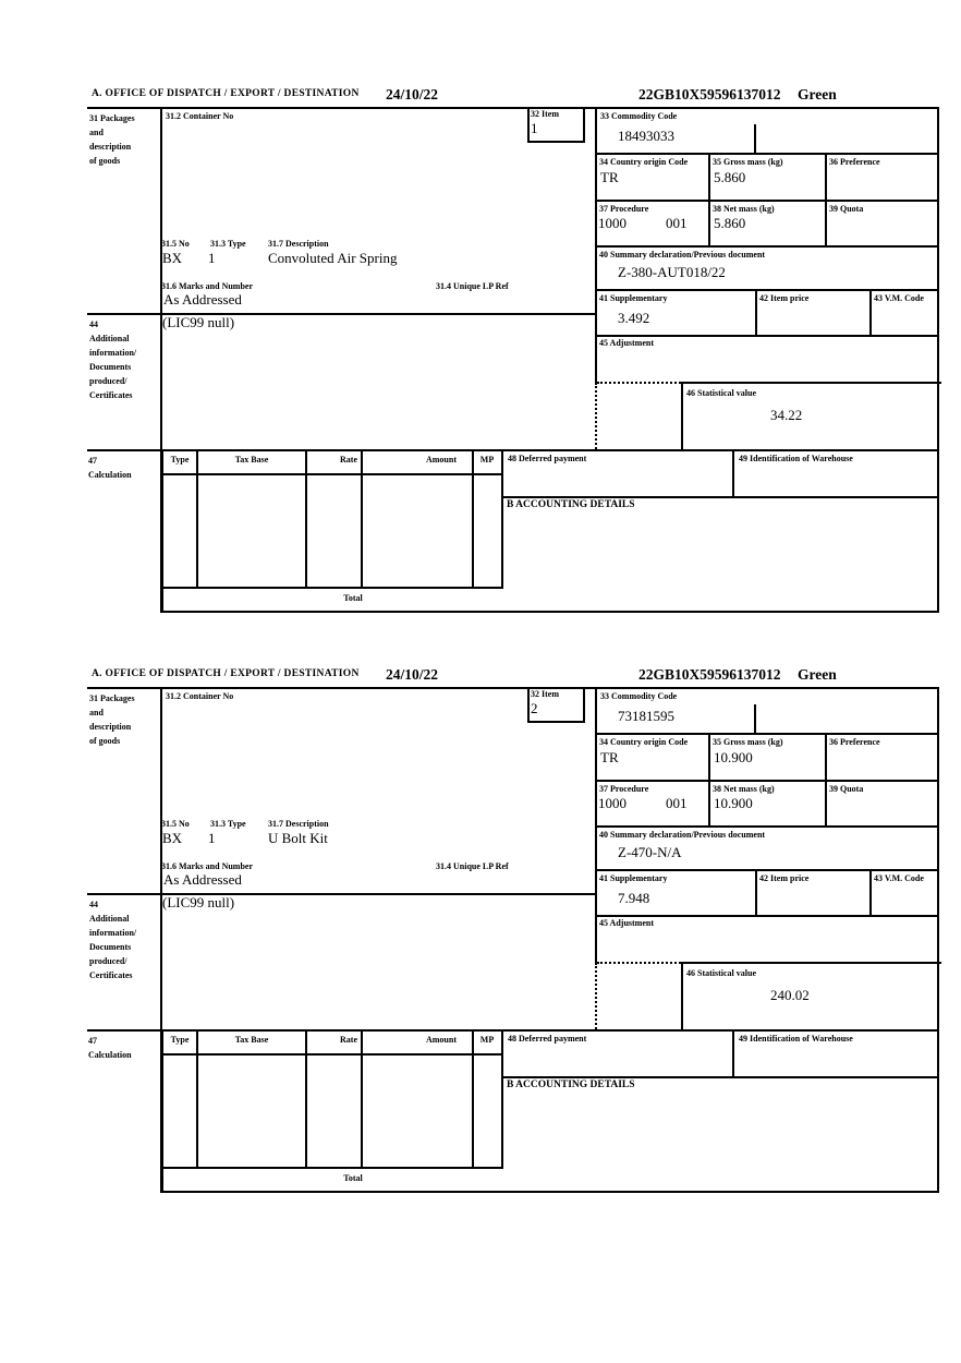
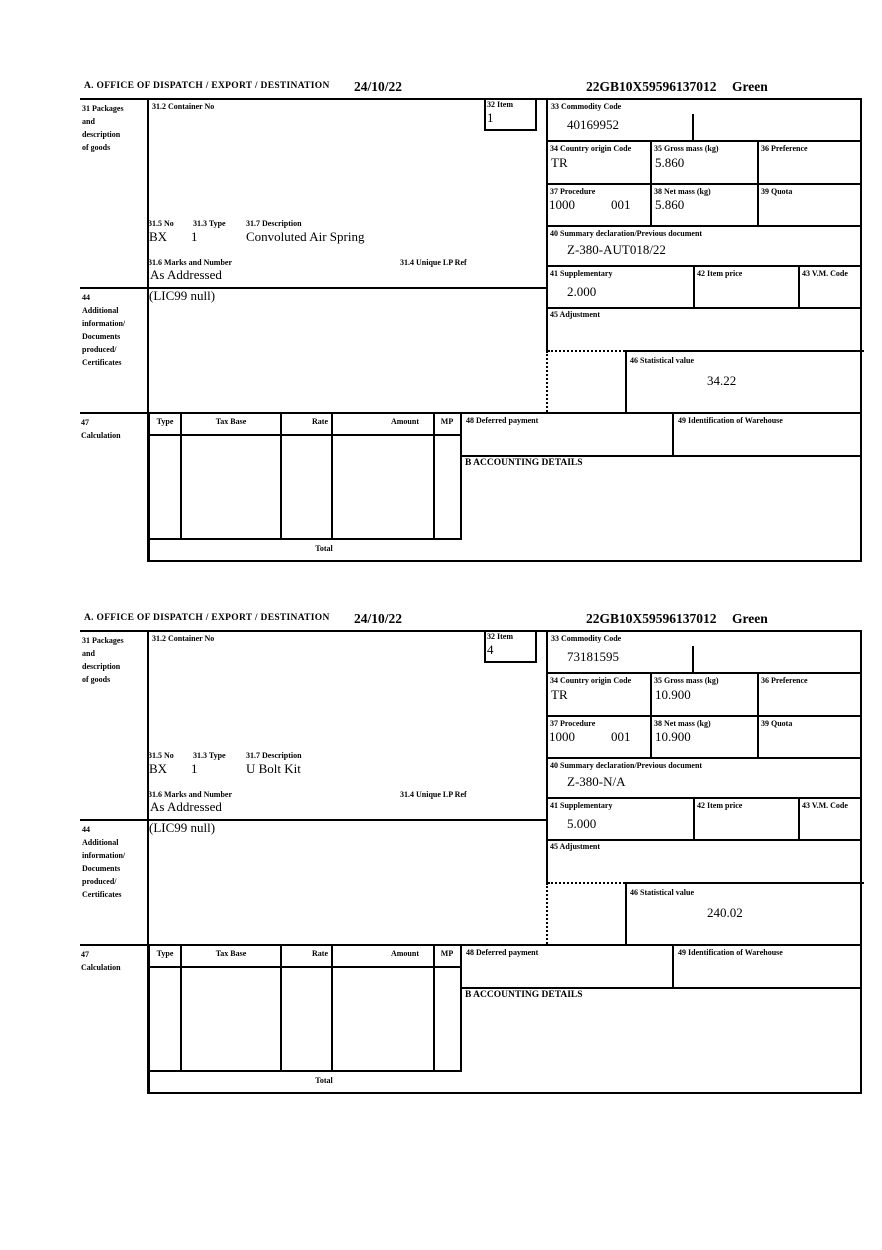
  A. OFFICE OF DISPATCH / EXPORT / DESTINATION
  24/10/22
  22GB10X59596137012
  Green
  31 Packages
  and
  description
  of goods
  44
  Additional
  information/
  Documents
  produced/
  Certificates
  47
  Calculation
  31.2 Container No
  31.5 No
  31.3 Type
  31.7 Description
  BX
  1
  Convoluted Air Spring
  31.6 Marks and Number
  31.4 Unique LP Ref
  As Addressed
  (LIC99 null)
  32 Item
  1
  33 Commodity Code
- 18493033
+ 40169952
  34 Country origin Code
  TR
  35 Gross mass (kg)
  5.860
  36 Preference
  37 Procedure
  1000
  001
  38 Net mass (kg)
  5.860
  39 Quota
  40 Summary declaration/Previous document
  Z-380-AUT018/22
  41 Supplementary
- 3.492
+ 2.000
  42 Item price
  43 V.M. Code
  45 Adjustment
  46 Statistical value
  34.22
  Type
  Tax Base
  Rate
  Amount
  MP
  Total
  48 Deferred payment
  49 Identification of Warehouse
  B ACCOUNTING DETAILS
  A. OFFICE OF DISPATCH / EXPORT / DESTINATION
  24/10/22
  22GB10X59596137012
  Green
  31 Packages
  and
  description
  of goods
  44
  Additional
  information/
  Documents
  produced/
  Certificates
  47
  Calculation
  31.2 Container No
  31.5 No
  31.3 Type
  31.7 Description
  BX
  1
  U Bolt Kit
  31.6 Marks and Number
  31.4 Unique LP Ref
  As Addressed
  (LIC99 null)
  32 Item
- 2
+ 4
  33 Commodity Code
  73181595
  34 Country origin Code
  TR
  35 Gross mass (kg)
  10.900
  36 Preference
  37 Procedure
  1000
  001
  38 Net mass (kg)
  10.900
  39 Quota
  40 Summary declaration/Previous document
- Z-470-N/A
+ Z-380-N/A
  41 Supplementary
- 7.948
+ 5.000
  42 Item price
  43 V.M. Code
  45 Adjustment
  46 Statistical value
  240.02
  Type
  Tax Base
  Rate
  Amount
  MP
  Total
  48 Deferred payment
  49 Identification of Warehouse
  B ACCOUNTING DETAILS
